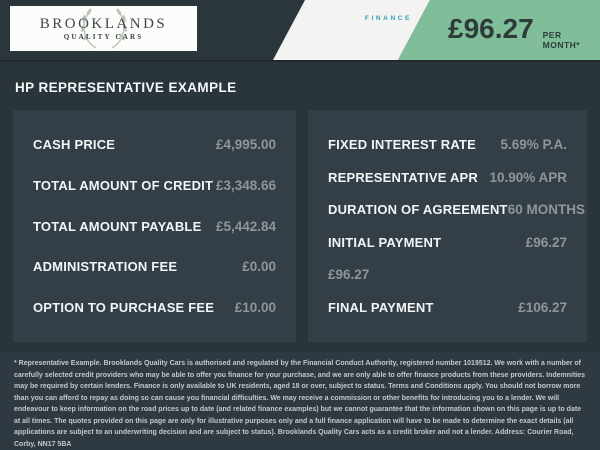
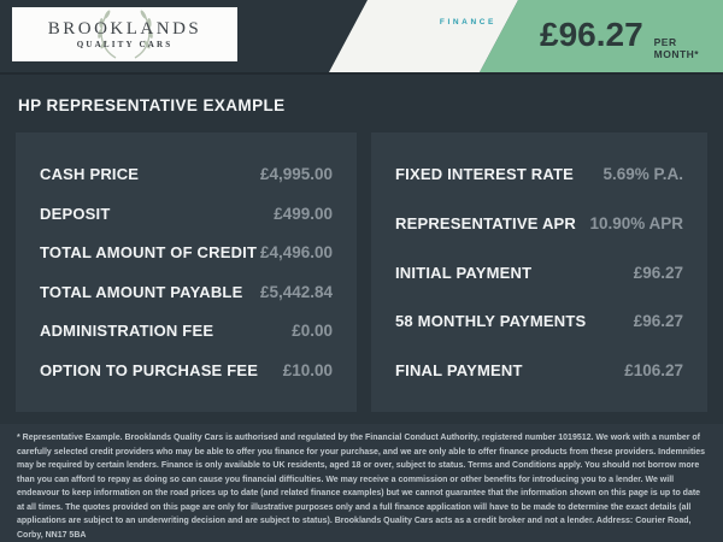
  BROOKLANDS
  QUALITY CARS
  £96.27
  PER MONTH*
  HP REPRESENTATIVE EXAMPLE
  CASH PRICE
  £4,995.00
+ DEPOSIT
+ £499.00
  TOTAL AMOUNT OF CREDIT
- £3,348.66
+ £4,496.00
  TOTAL AMOUNT PAYABLE
  £5,442.84
  ADMINISTRATION FEE
  £0.00
  OPTION TO PURCHASE FEE
  £10.00
  FIXED INTEREST RATE
  5.69% P.A.
  REPRESENTATIVE APR
  10.90% APR
- DURATION OF AGREEMENT
- 60 MONTHS
  INITIAL PAYMENT
  £96.27
+ 58 MONTHLY PAYMENTS
  £96.27
  FINAL PAYMENT
  £106.27
